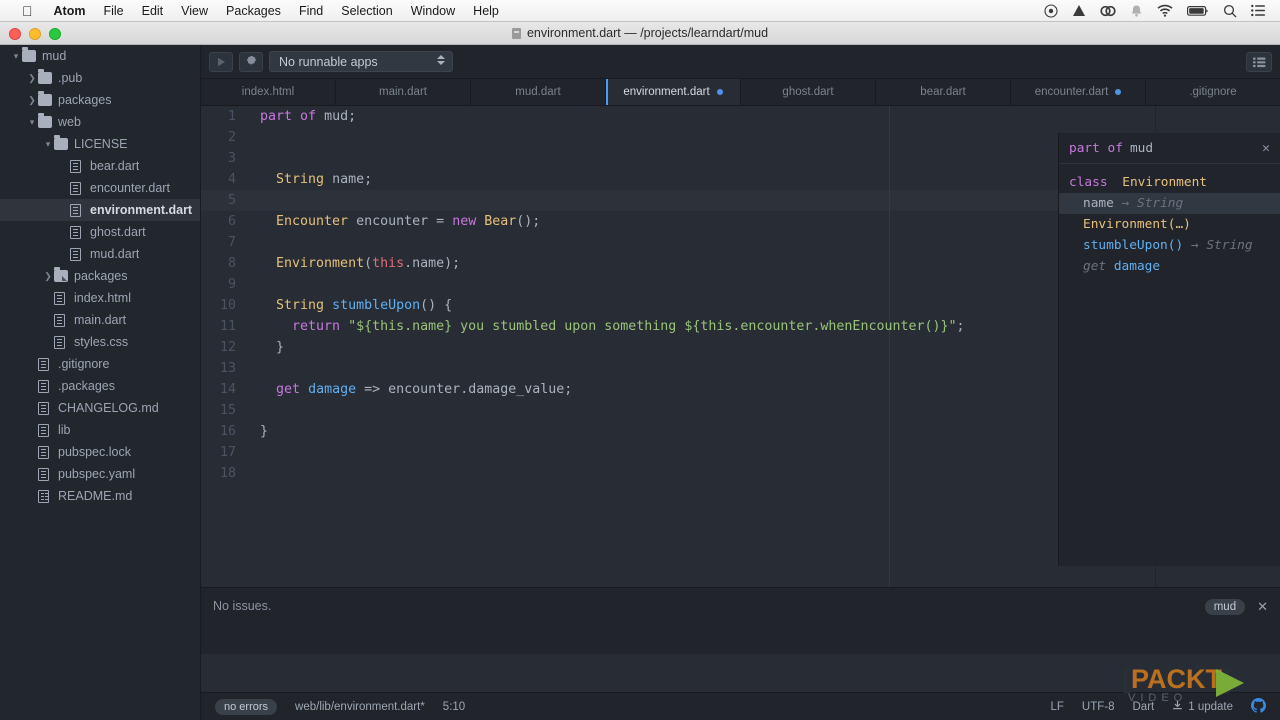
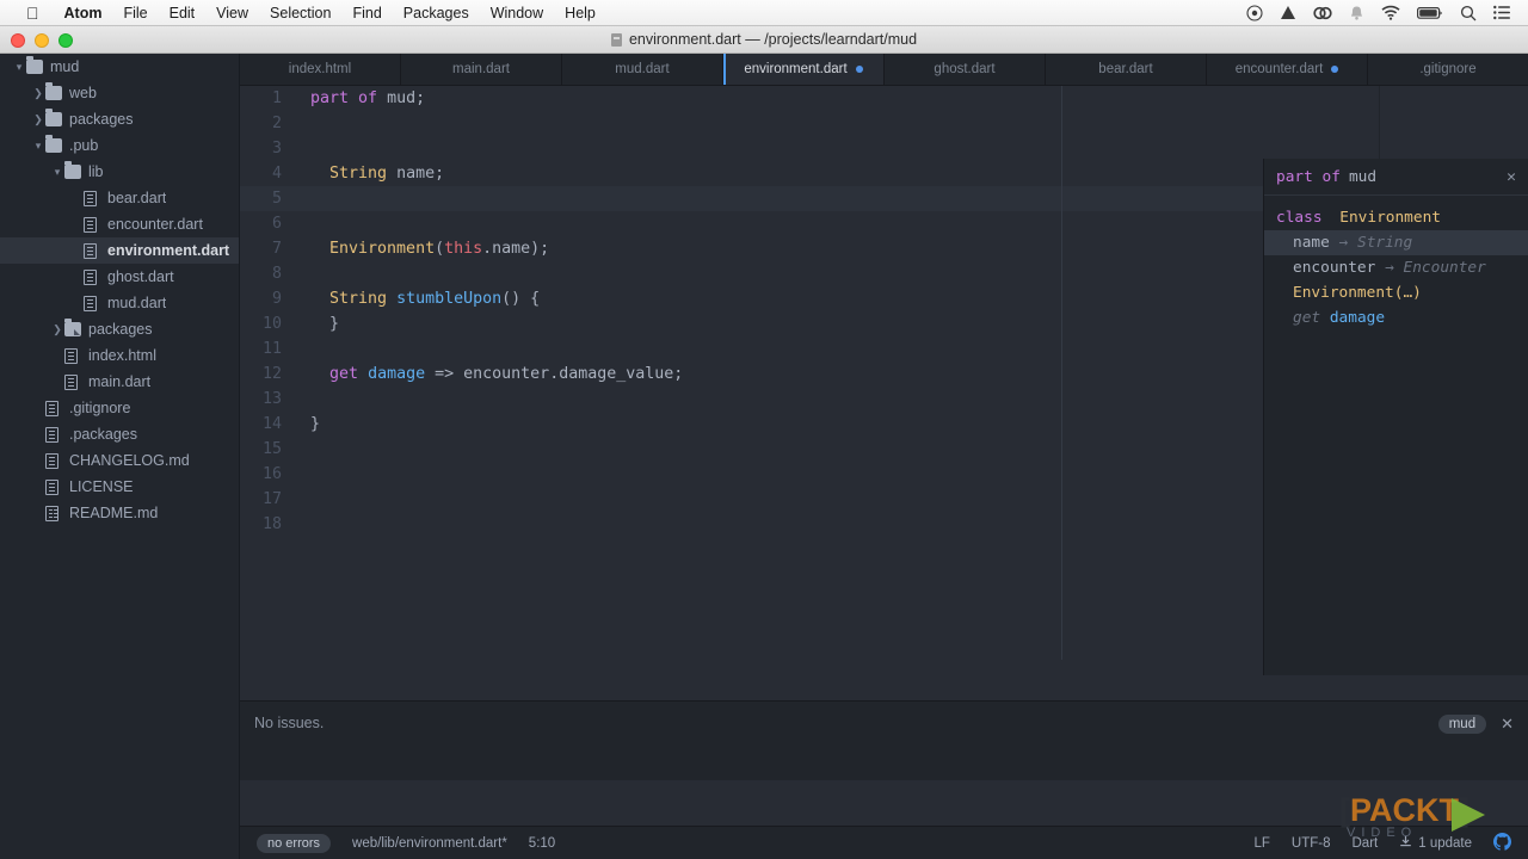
  
  Atom
  File
  Edit
  View
- Packages
+ Selection
  Find
- Selection
+ Packages
  Window
  Help
  environment.dart — /projects/learndart/mud
  ▾
  mud
  ❯
- .pub
+ web
  ❯
  packages
  ▾
- web
+ .pub
  ▾
- LICENSE
+ lib
  bear.dart
  encounter.dart
  environment.dart
  ghost.dart
  mud.dart
  ❯
  packages
  index.html
  main.dart
- styles.css
  .gitignore
  .packages
  CHANGELOG.md
- lib
+ LICENSE
- pubspec.lock
- pubspec.yaml
  README.md
- No runnable apps
  index.html
  main.dart
  mud.dart
  environment.dart
  ghost.dart
  bear.dart
  encounter.dart
  .gitignore
  1
  2
  3
  4
  5
  6
  7
  8
  9
  10
  11
  12
  13
  14
  15
  16
  17
  18
  part of mud;
  String name;
- Encounter encounter = new Bear();
  Environment(this.name);
  String stumbleUpon() {
- return "${this.name} you stumbled upon something ${this.encounter.whenEncounter()}";
  }
  get damage => encounter.damage_value;
  }
  No issues.
  mud
  ✕
  no errors
  web/lib/environment.dart*
  5:10
  LF
  UTF-8
  Dart
  1 update
  part of
  mud
  ✕
  class Environment
  name → String
+ encounter → Encounter
  Environment(…)
- stumbleUpon() → String
  get damage
  [PACKT]
  VIDEO
